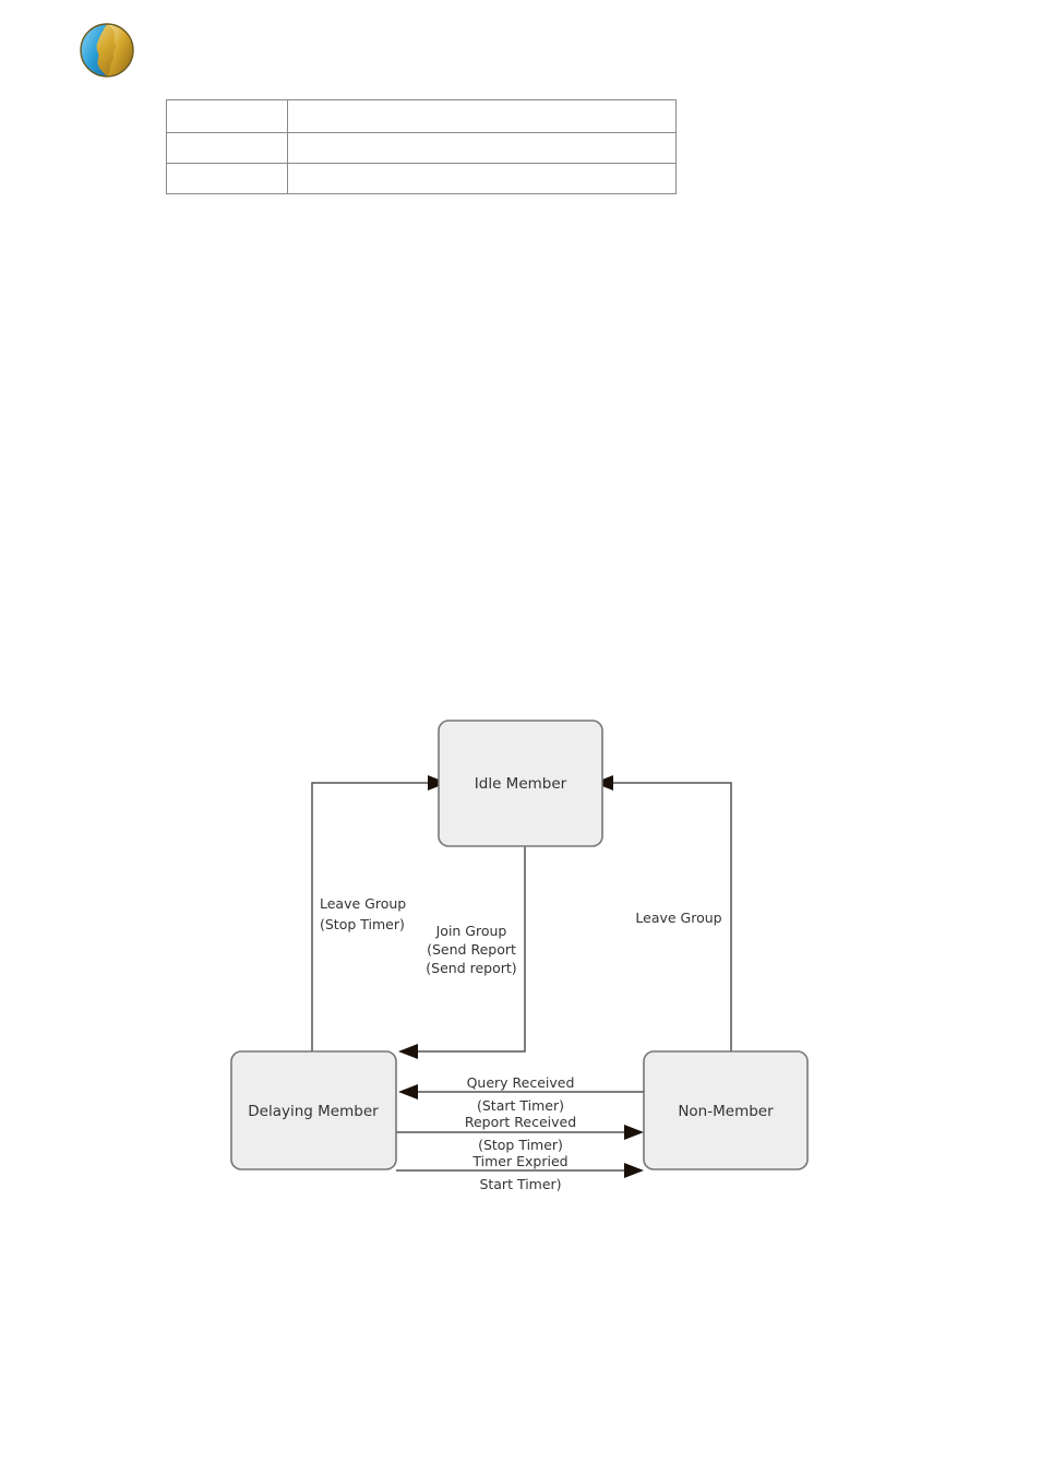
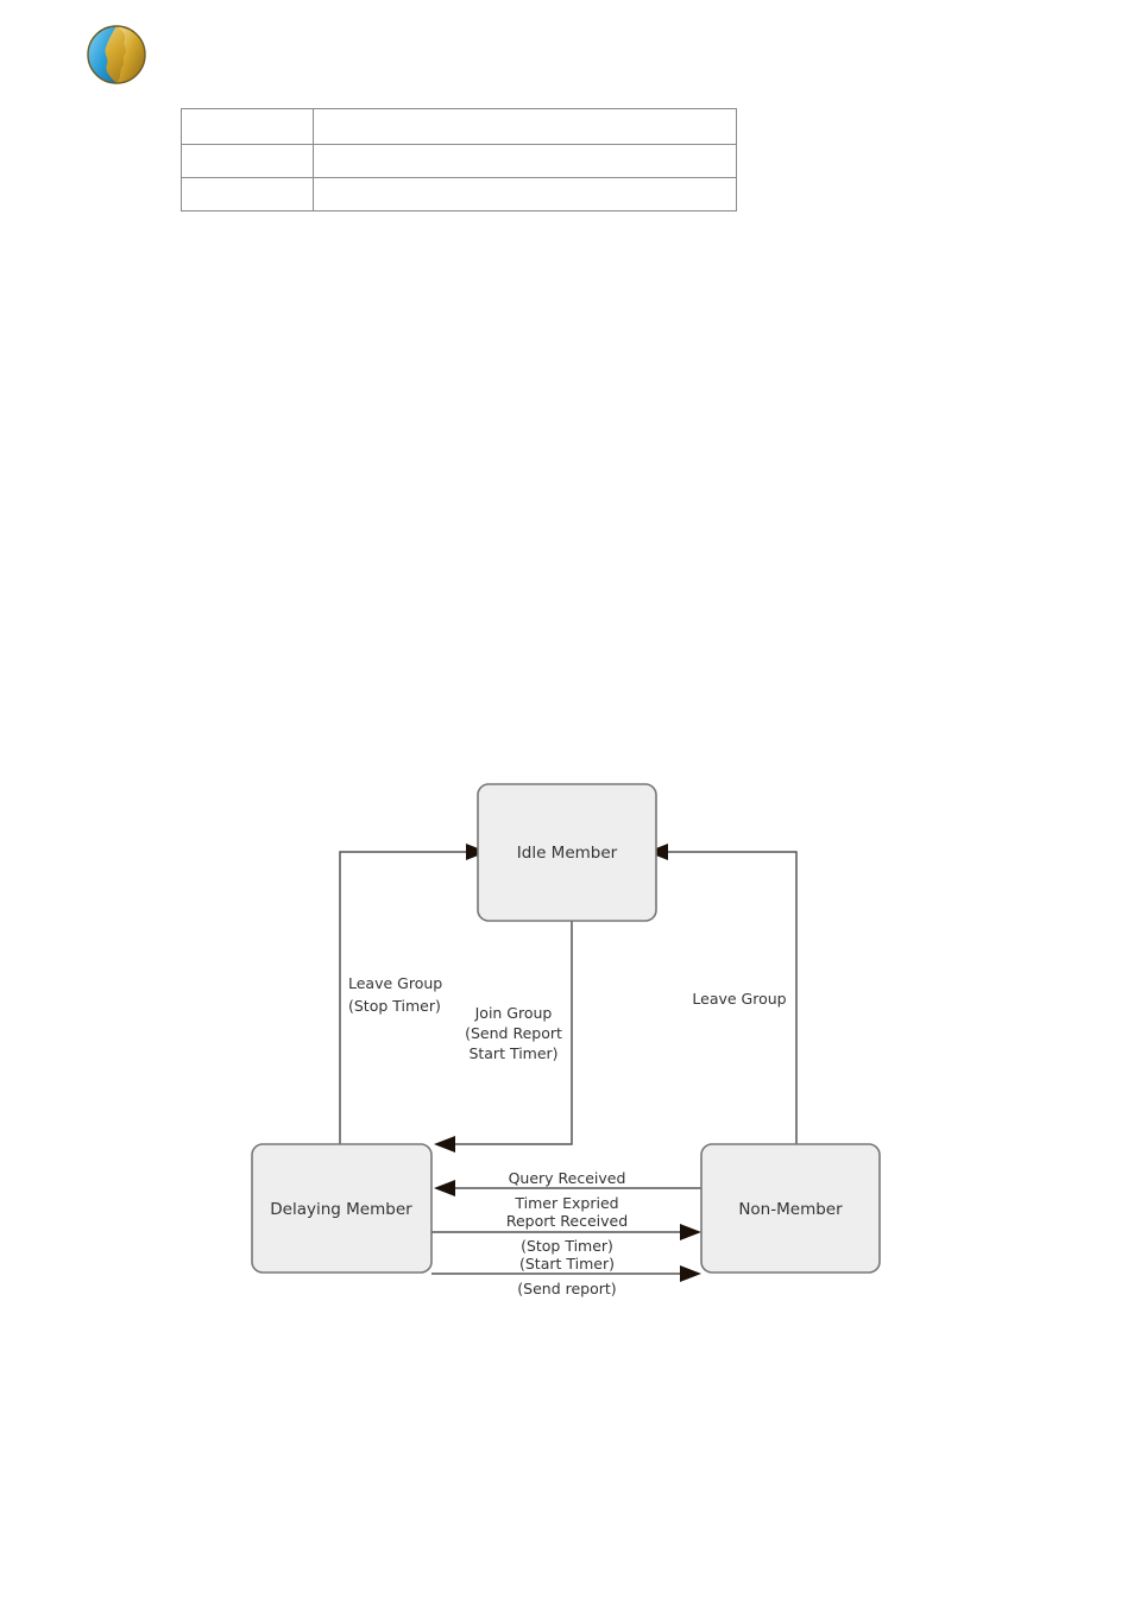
  Idle Member
  Delaying Member
  Non-Member
  Leave Group
  (Stop Timer)
  Join Group
  (Send Report
- (Send report)
+ Start Timer)
  Leave Group
  Query Received
- (Start Timer)
+ Timer Expried
  Report Received
  (Stop Timer)
- Timer Expried
+ (Start Timer)
- Start Timer)
+ (Send report)
